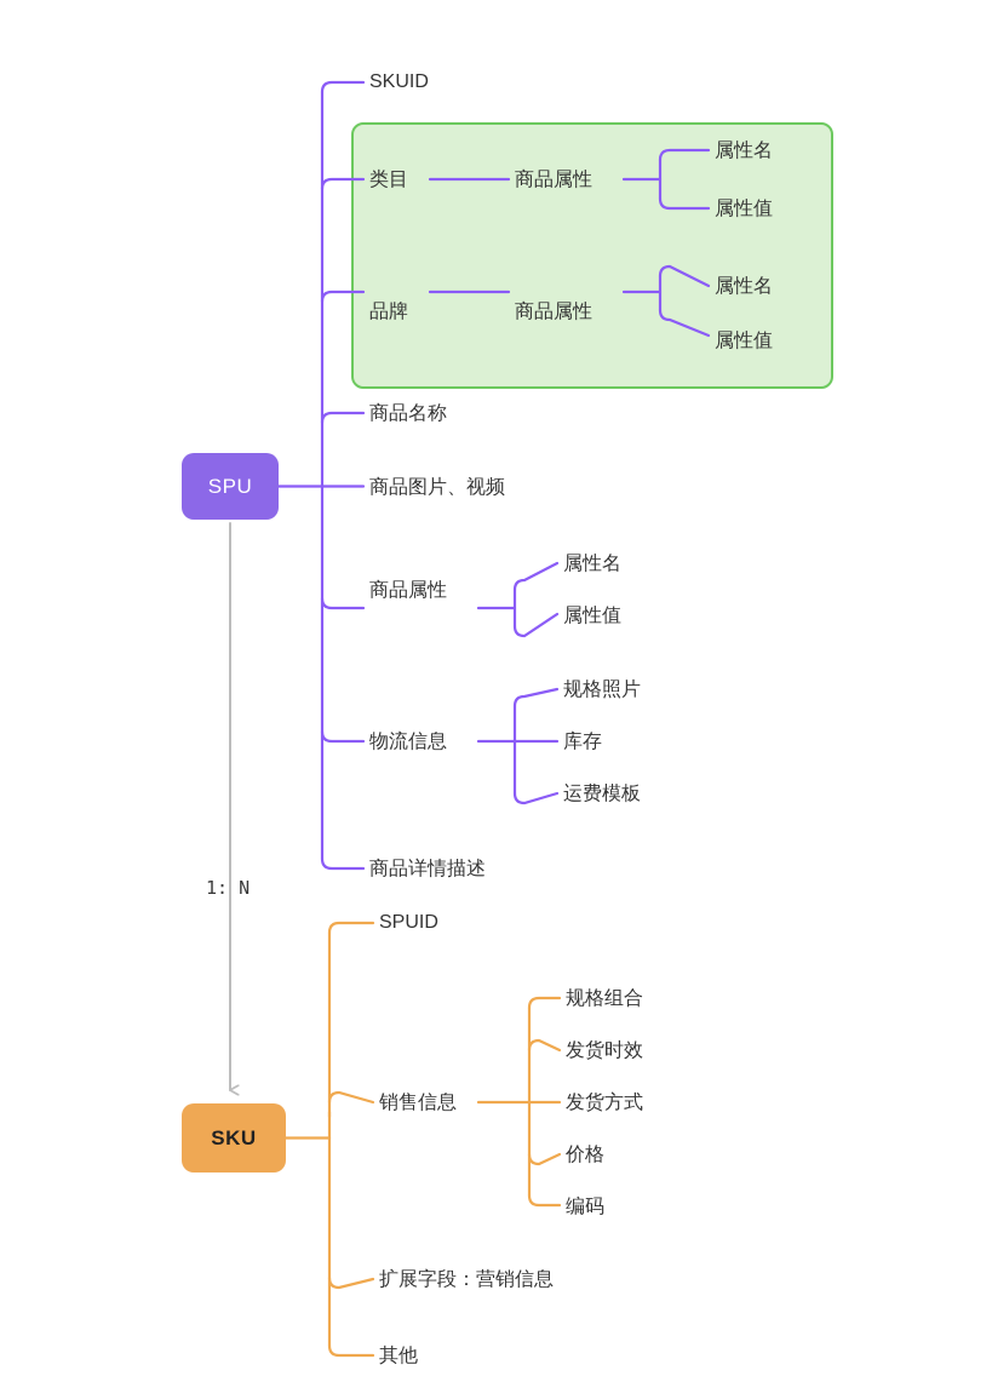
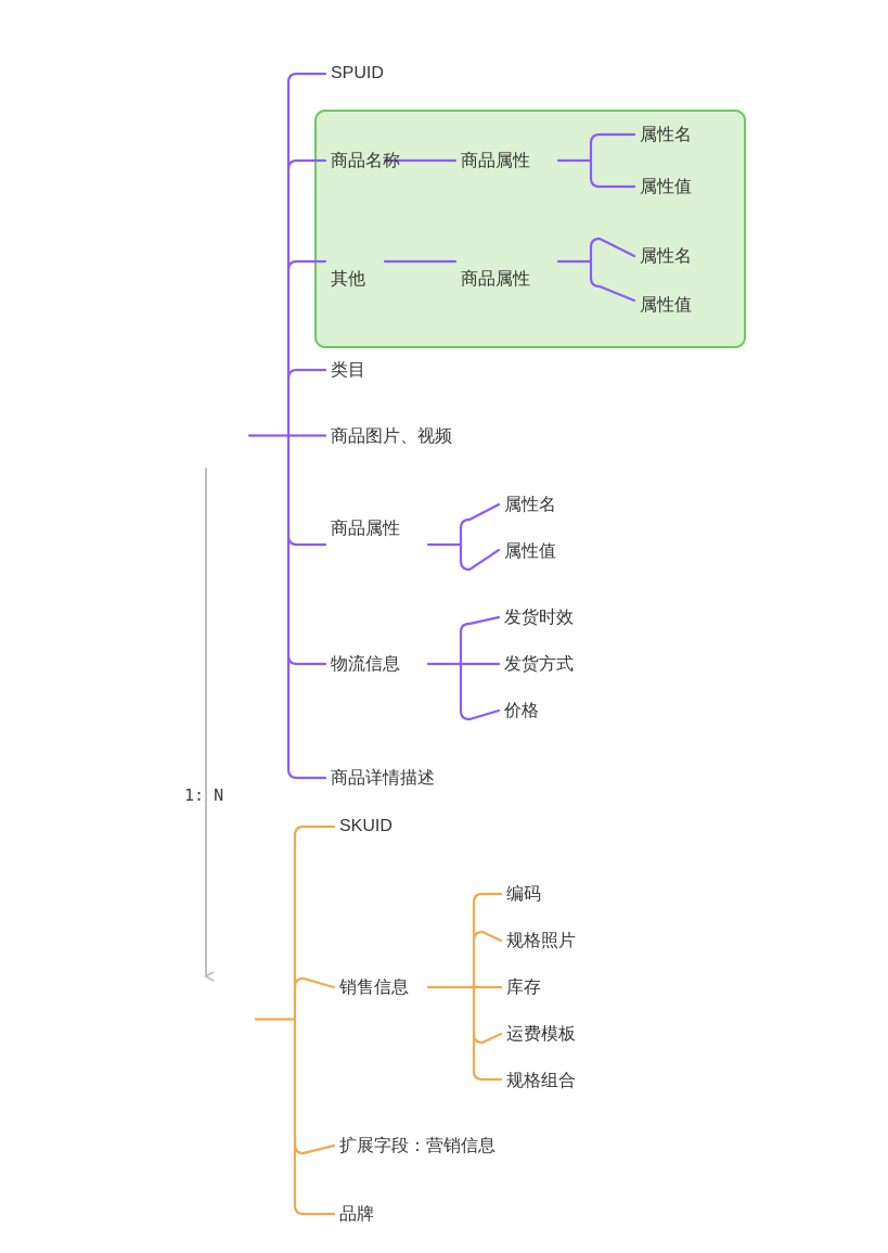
- SPU
- SKU
  1: N
- SKUID
+ SPUID
- 类目
+ 商品名称
  商品属性
  属性名
  属性值
- 品牌
+ 其他
  商品属性
  属性名
  属性值
- 商品名称
+ 类目
  商品图片、视频
  商品属性
  属性名
  属性值
  物流信息
- 规格照片
+ 发货时效
- 库存
+ 发货方式
- 运费模板
+ 价格
  商品详情描述
- SPUID
+ SKUID
  销售信息
- 规格组合
+ 编码
- 发货时效
+ 规格照片
- 发货方式
+ 库存
- 价格
+ 运费模板
- 编码
+ 规格组合
  扩展字段：营销信息
- 其他
+ 品牌
